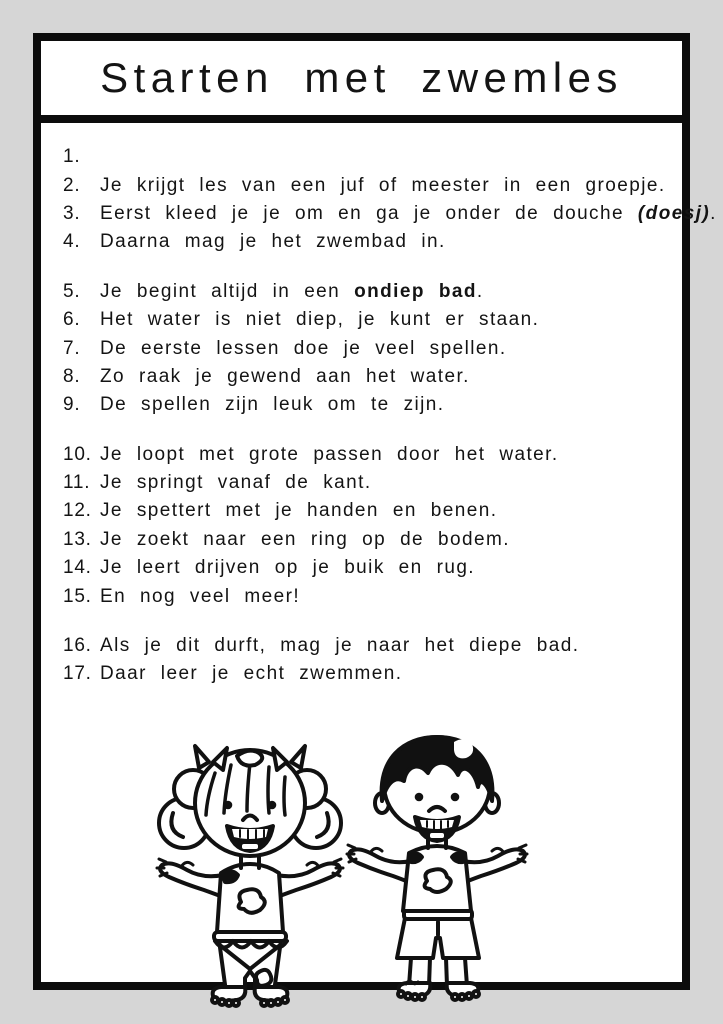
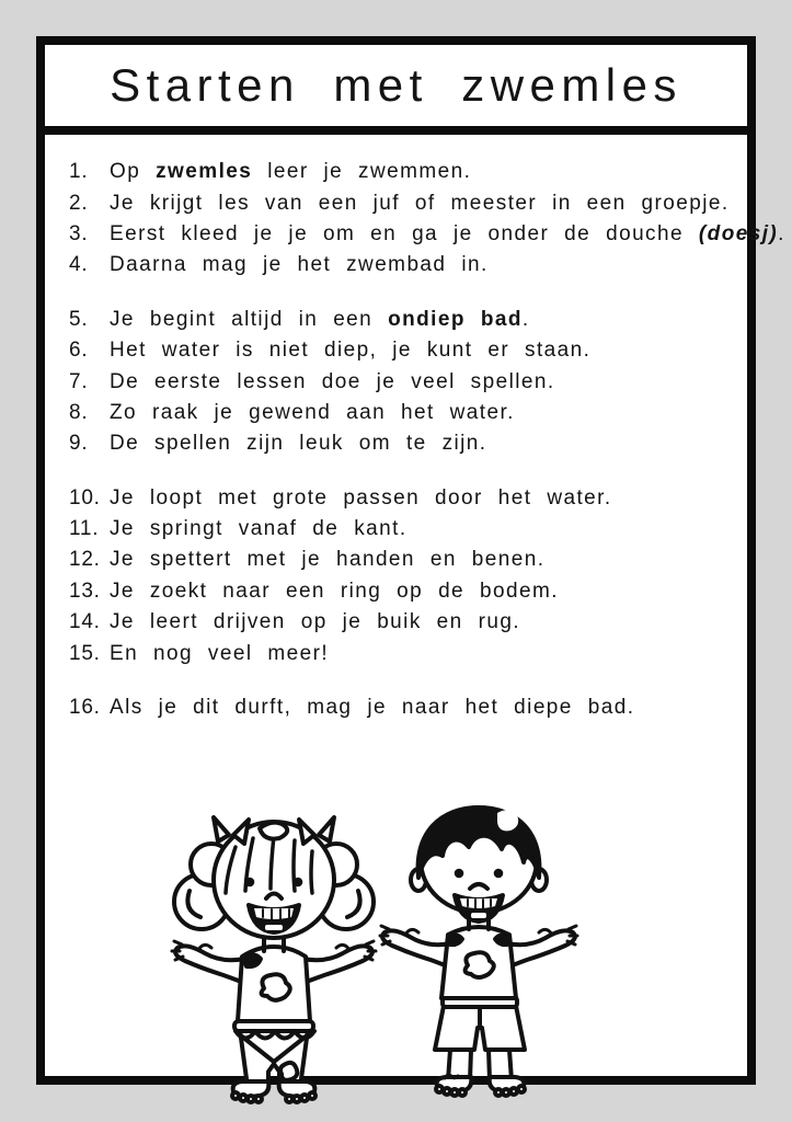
  Starten met zwemles
  1.
+ Op zwemles leer je zwemmen.
  2.
  Je krijgt les van een juf of meester in een groepje.
  3.
  Eerst kleed je je om en ga je onder de douche (doesj).
  4.
  Daarna mag je het zwembad in.
  5.
  Je begint altijd in een ondiep bad.
  6.
  Het water is niet diep, je kunt er staan.
  7.
  De eerste lessen doe je veel spellen.
  8.
  Zo raak je gewend aan het water.
  9.
  De spellen zijn leuk om te zijn.
  10.
  Je loopt met grote passen door het water.
  11.
  Je springt vanaf de kant.
  12.
  Je spettert met je handen en benen.
  13.
  Je zoekt naar een ring op de bodem.
  14.
  Je leert drijven op je buik en rug.
  15.
  En nog veel meer!
  16.
  Als je dit durft, mag je naar het diepe bad.
- 17.
- Daar leer je echt zwemmen.
